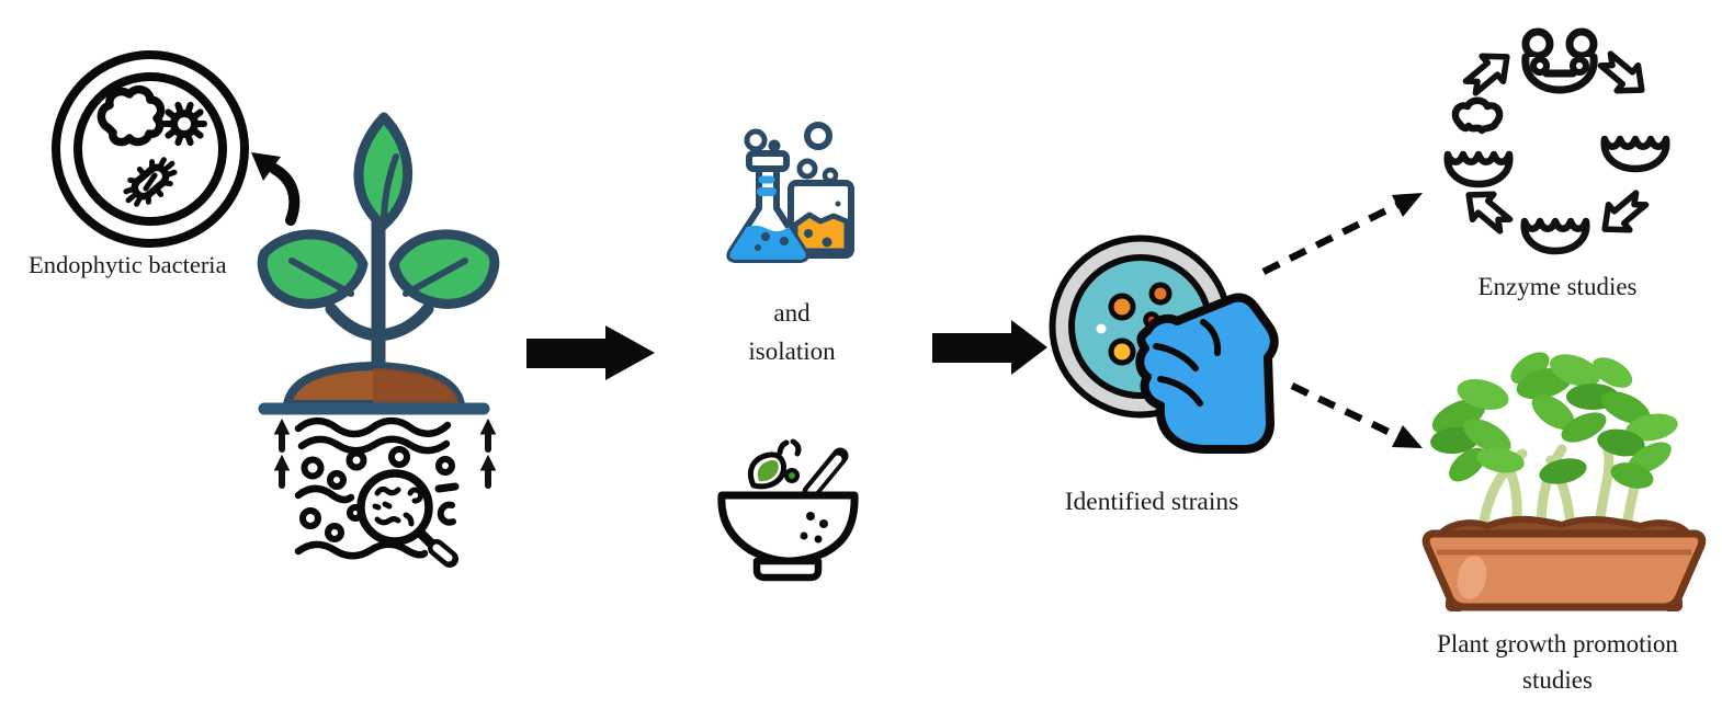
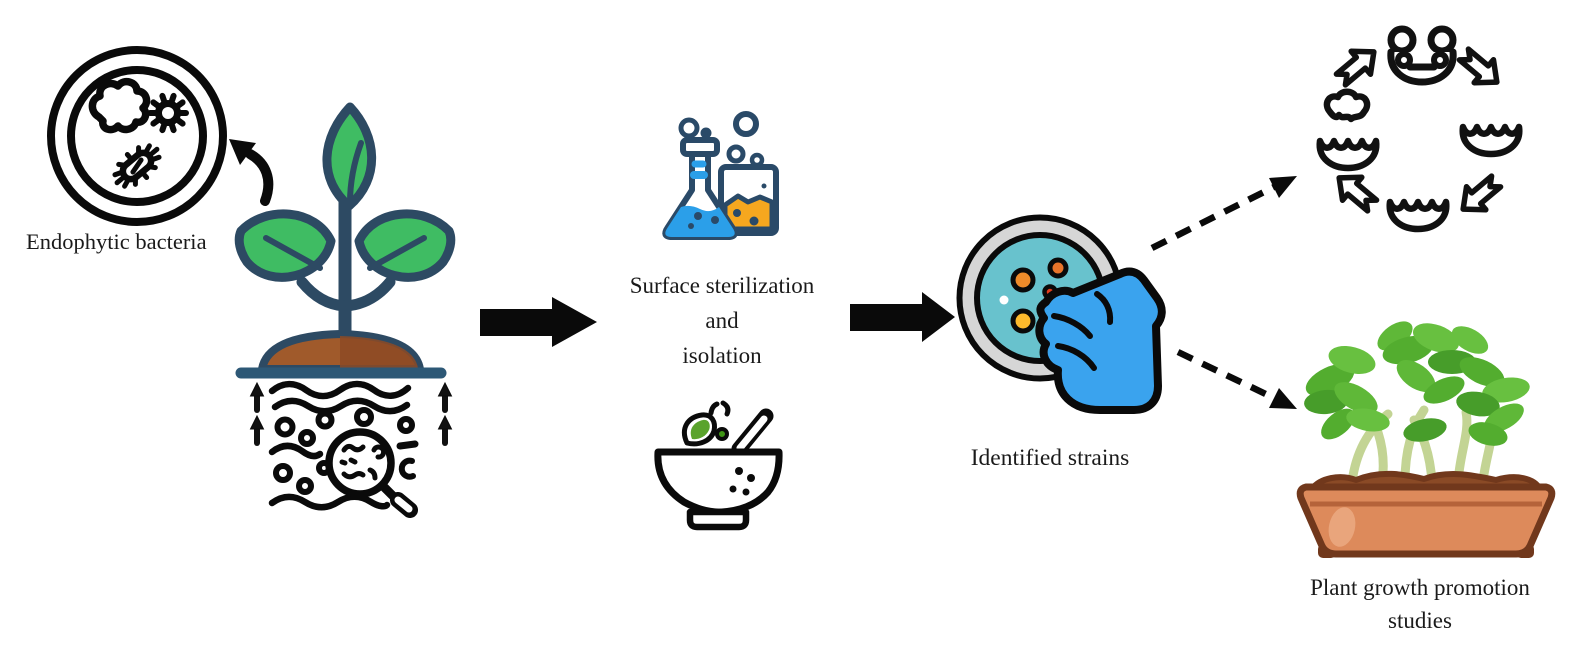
  Endophytic bacteria
+ Surface sterilization
  and
  isolation
  Identified strains
- Enzyme studies
  Plant growth promotion
  studies
